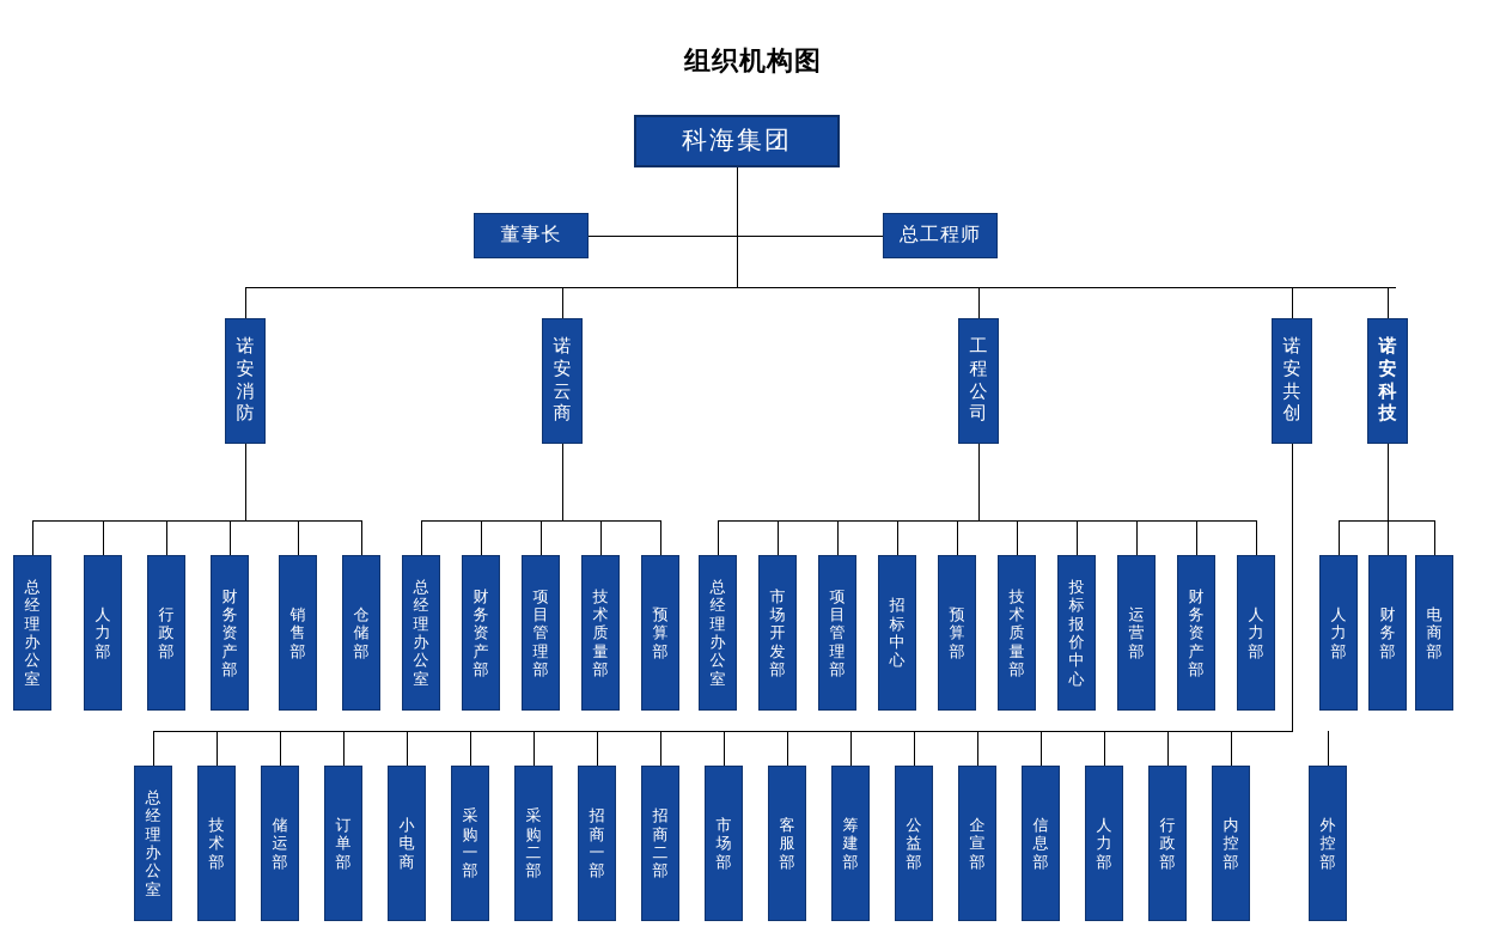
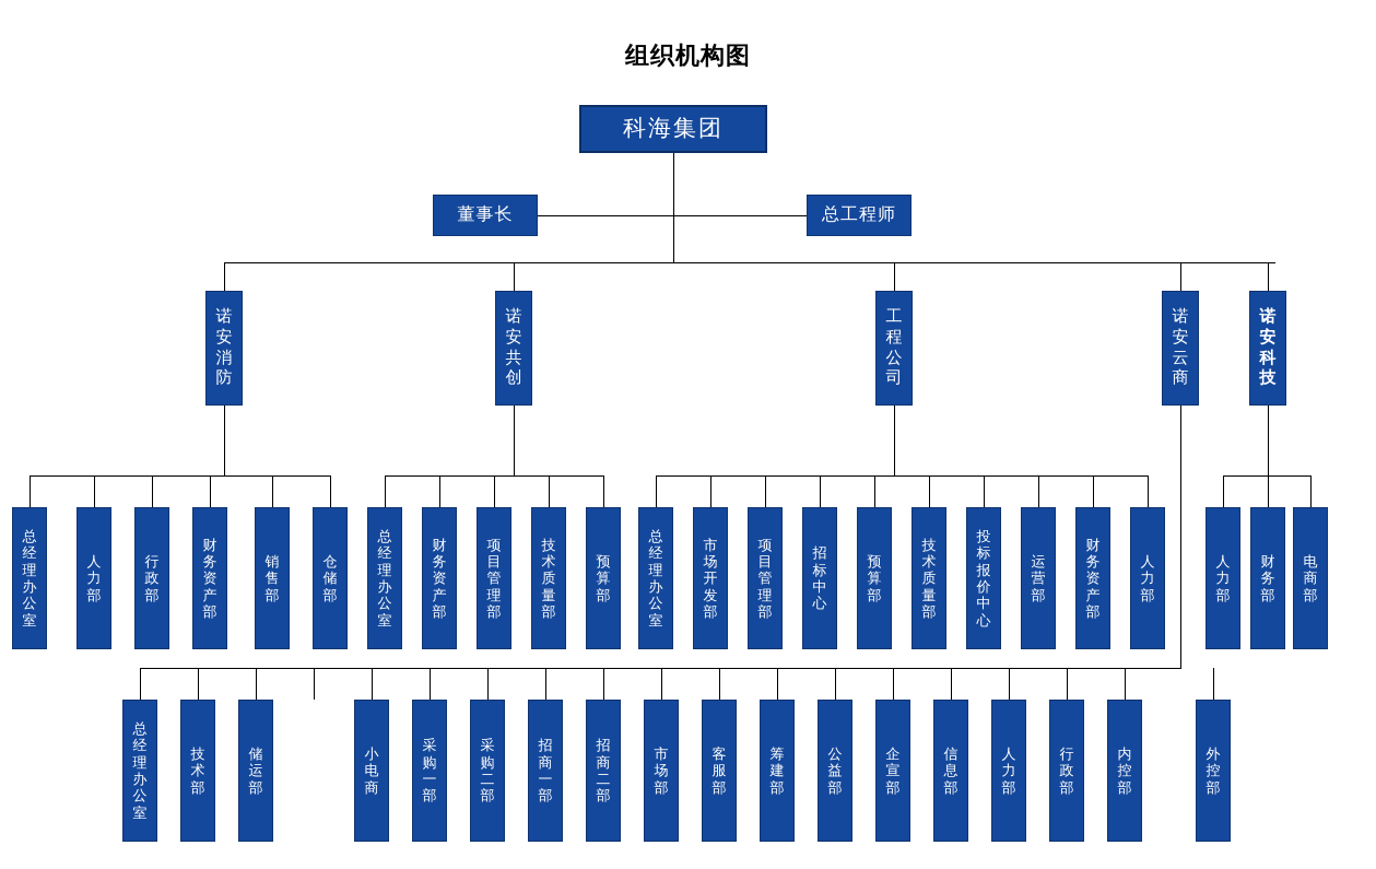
  组织机构图
  科海集团
  董事长
  总工程师
  诺安消防
- 诺安云商
+ 诺安共创
  工程公司
- 诺安共创
+ 诺安云商
  诺安科技
  总经理办公室
  人力部
  行政部
  财务资产部
  销售部
  仓储部
  总经理办公室
  财务资产部
  项目管理部
  技术质量部
  预算部
  总经理办公室
  市场开发部
  项目管理部
  招标中心
  预算部
  技术质量部
  投标报价中心
  运营部
  财务资产部
  人力部
  人力部
  财务部
  电商部
  总经理办公室
  技术部
  储运部
- 订单部
  小电商
  采购一部
  采购二部
  招商一部
  招商二部
  市场部
  客服部
  筹建部
  公益部
  企宣部
  信息部
  人力部
  行政部
  内控部
  外控部
